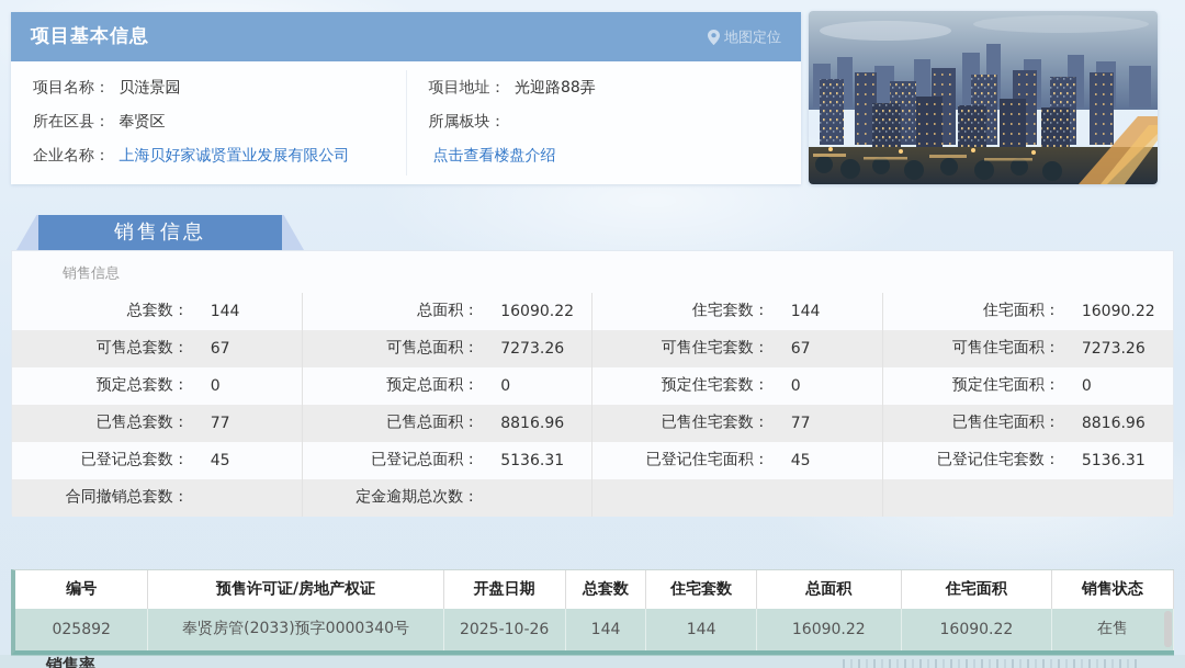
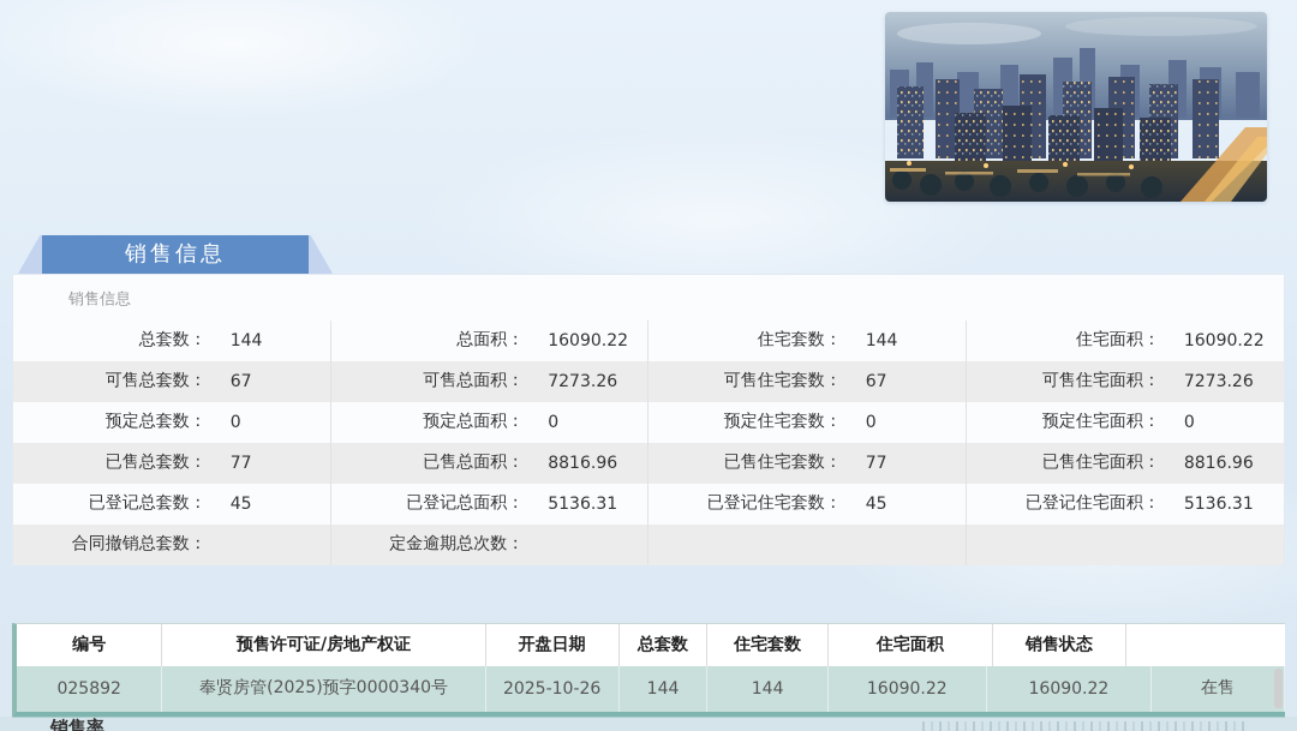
- 项目基本信息
- 地图定位
- 项目名称： 贝涟景园
- 所在区县： 奉贤区
- 企业名称： 上海贝好家诚贤置业发展有限公司
- 项目地址： 光迎路88弄
- 所属板块：
- 点击查看楼盘介绍
  销售信息
  销售信息
  总套数：
  144
  总面积：
  16090.22
  住宅套数：
  144
  住宅面积：
  16090.22
  可售总套数：
  67
  可售总面积：
  7273.26
  可售住宅套数：
  67
  可售住宅面积：
  7273.26
  预定总套数：
  0
  预定总面积：
  0
  预定住宅套数：
  0
  预定住宅面积：
  0
  已售总套数：
  77
  已售总面积：
  8816.96
  已售住宅套数：
  77
  已售住宅面积：
  8816.96
  已登记总套数：
  45
  已登记总面积：
  5136.31
- 已登记住宅面积：
+ 已登记住宅套数：
  45
- 已登记住宅套数：
+ 已登记住宅面积：
  5136.31
  合同撤销总套数：
  定金逾期总次数：
  编号
  预售许可证/房地产权证
  开盘日期
  总套数
  住宅套数
- 总面积
  住宅面积
  销售状态
  025892
- 奉贤房管(2033)预字0000340号
+ 奉贤房管(2025)预字0000340号
  2025-10-26
  144
  144
  16090.22
  16090.22
  在售
  销售率
